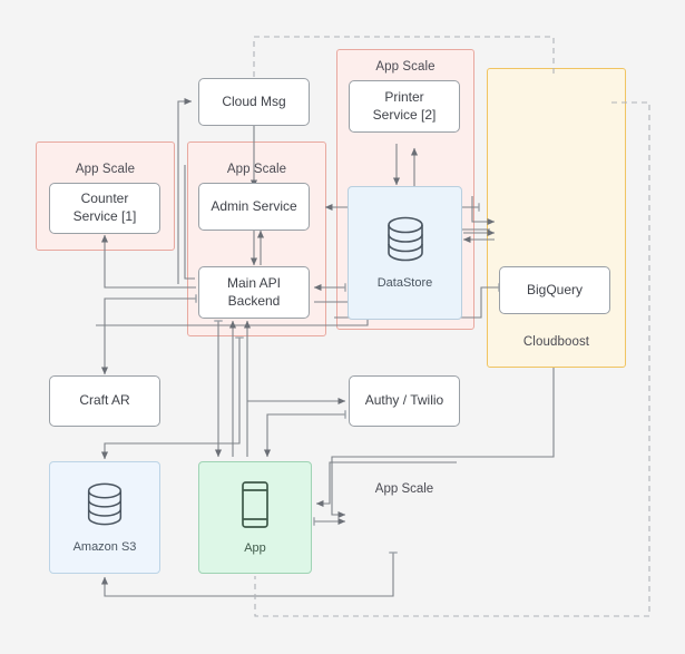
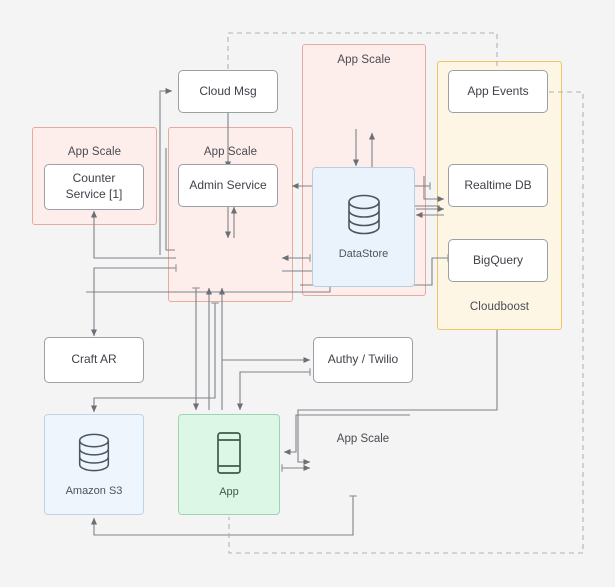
  App Scale
  App Scale
  App Scale
  Cloudboost
  App Scale
  Cloud Msg
  Counter
  Service [1]
  Admin Service
- Main API
- Backend
- Printer
- Service [2]
  DataStore
+ App Events
+ Realtime DB
  BigQuery
  Craft AR
  Authy / Twilio
  Amazon S3
  App
